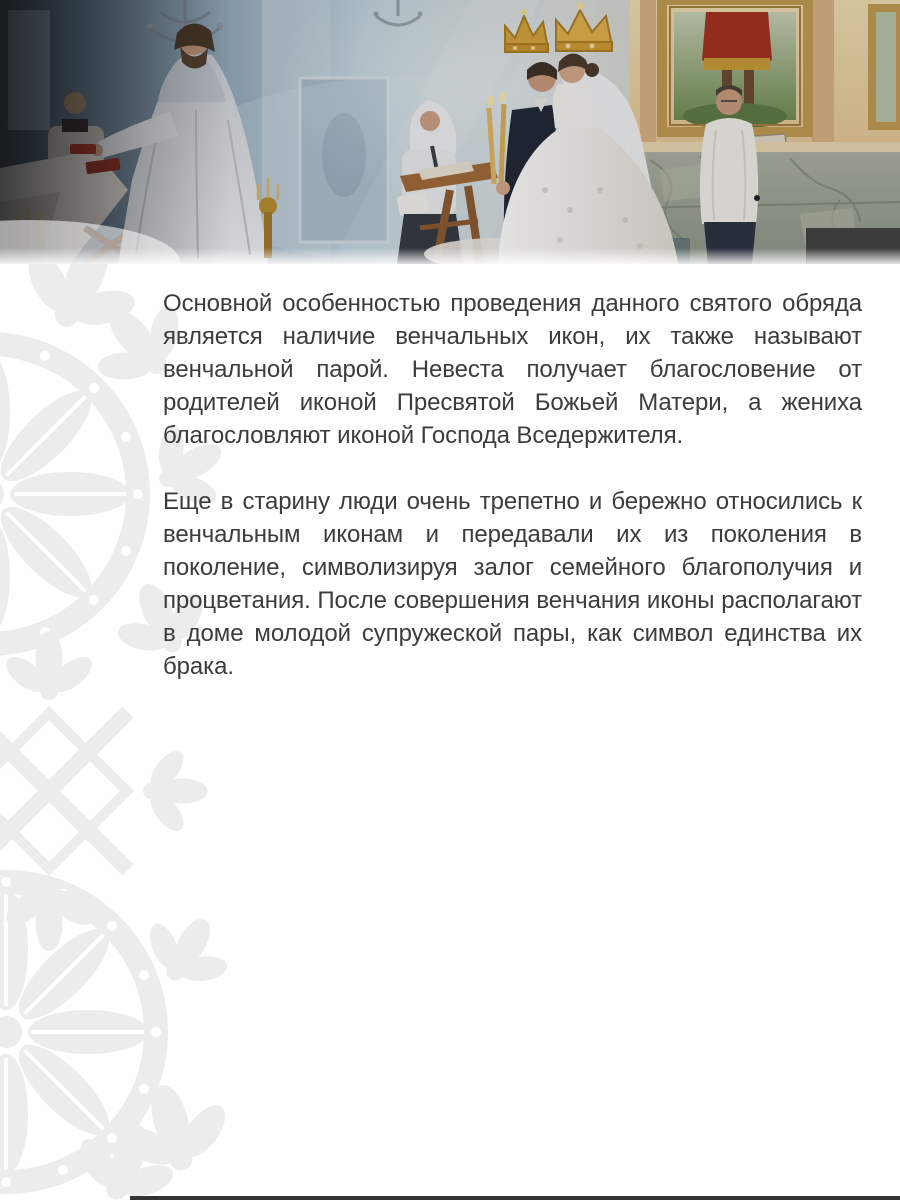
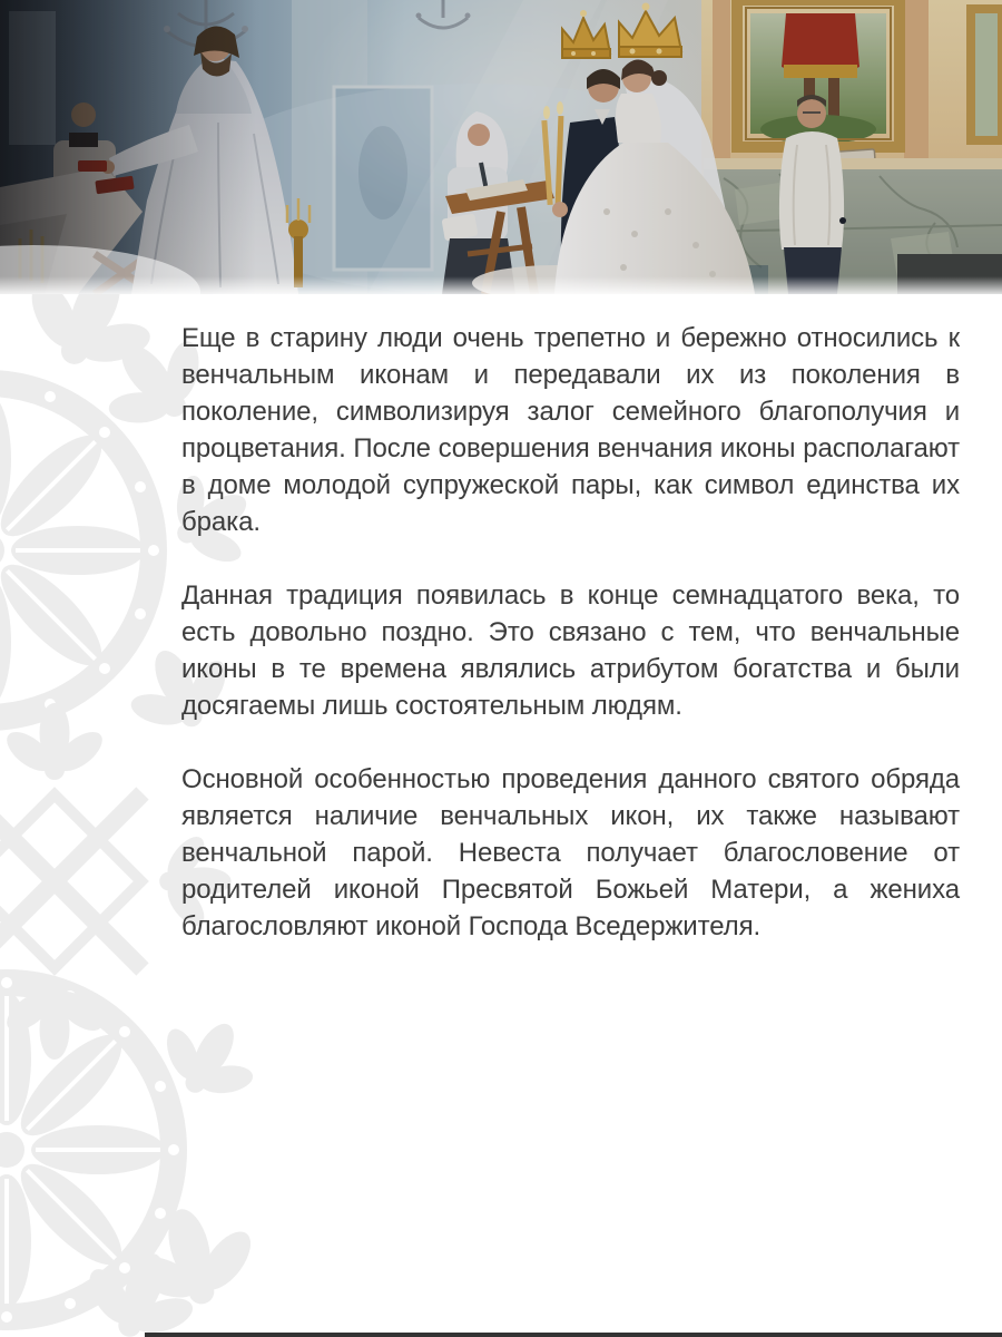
- Основной особенностью проведения данного святого обряда является наличие венчальных икон, их также называют венчальной парой. Невеста получает благословение от родителей иконой Пресвятой Божьей Матери, а жениха благословляют иконой Господа Вседержителя.
+ Еще в старину люди очень трепетно и бережно относились к венчальным иконам и передавали их из поколения в поколение, символизируя залог семейного благополучия и процветания. После совершения венчания иконы располагают в доме молодой супружеской пары, как символ единства их брака.
+ Данная традиция появилась в конце семнадцатого века, то есть довольно поздно. Это связано с тем, что венчальные иконы в те времена являлись атрибутом богатства и были досягаемы лишь состоятельным людям.
- Еще в старину люди очень трепетно и бережно относились к венчальным иконам и передавали их из поколения в поколение, символизируя залог семейного благополучия и процветания. После совершения венчания иконы располагают в доме молодой супружеской пары, как символ единства их брака.
+ Основной особенностью проведения данного святого обряда является наличие венчальных икон, их также называют венчальной парой. Невеста получает благословение от родителей иконой Пресвятой Божьей Матери, а жениха благословляют иконой Господа Вседержителя.
